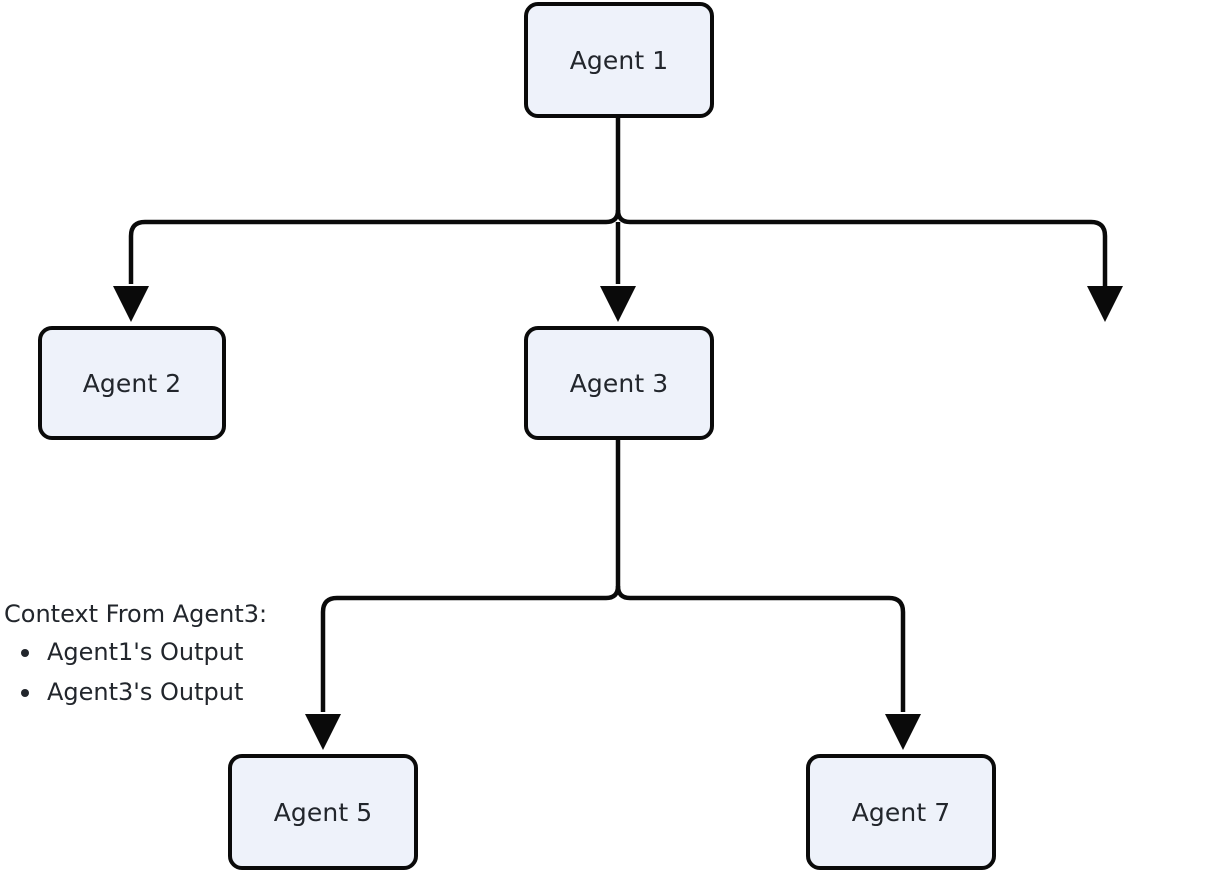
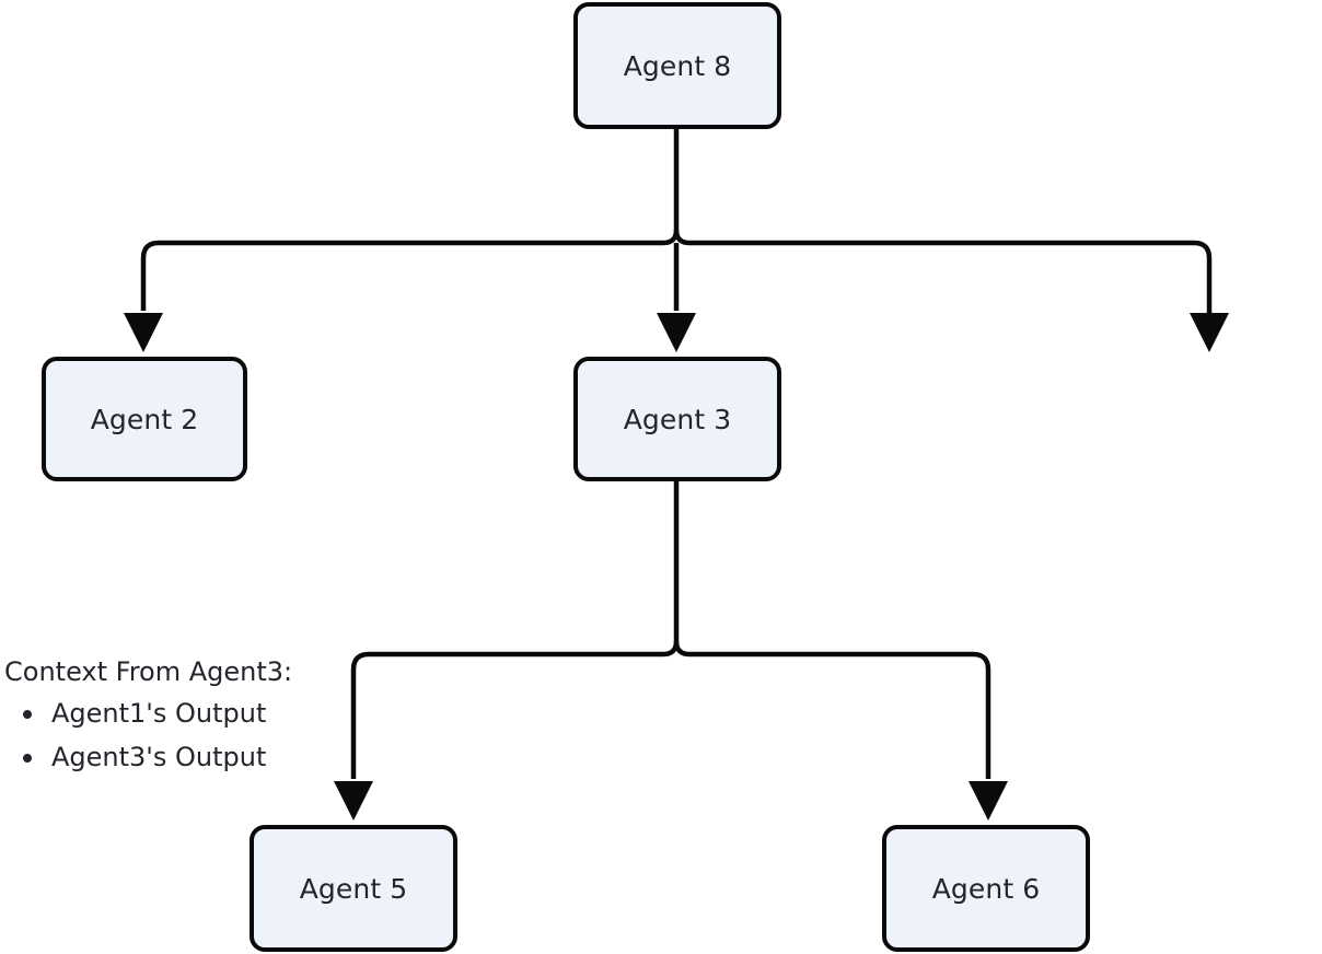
- Agent 1
+ Agent 8
  Agent 2
  Agent 3
  Agent 5
- Agent 7
+ Agent 6
  Context From Agent3:
  Agent1's Output
  Agent3's Output
